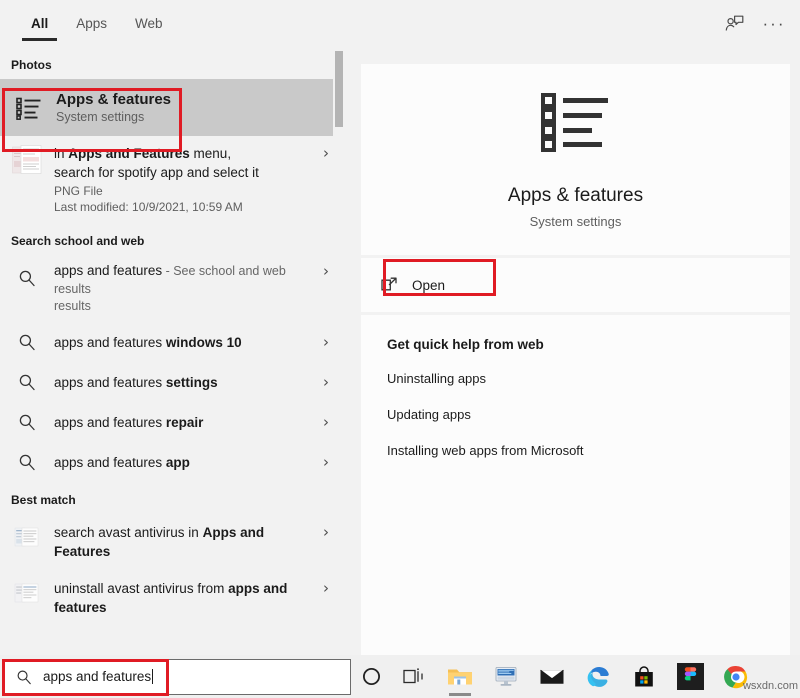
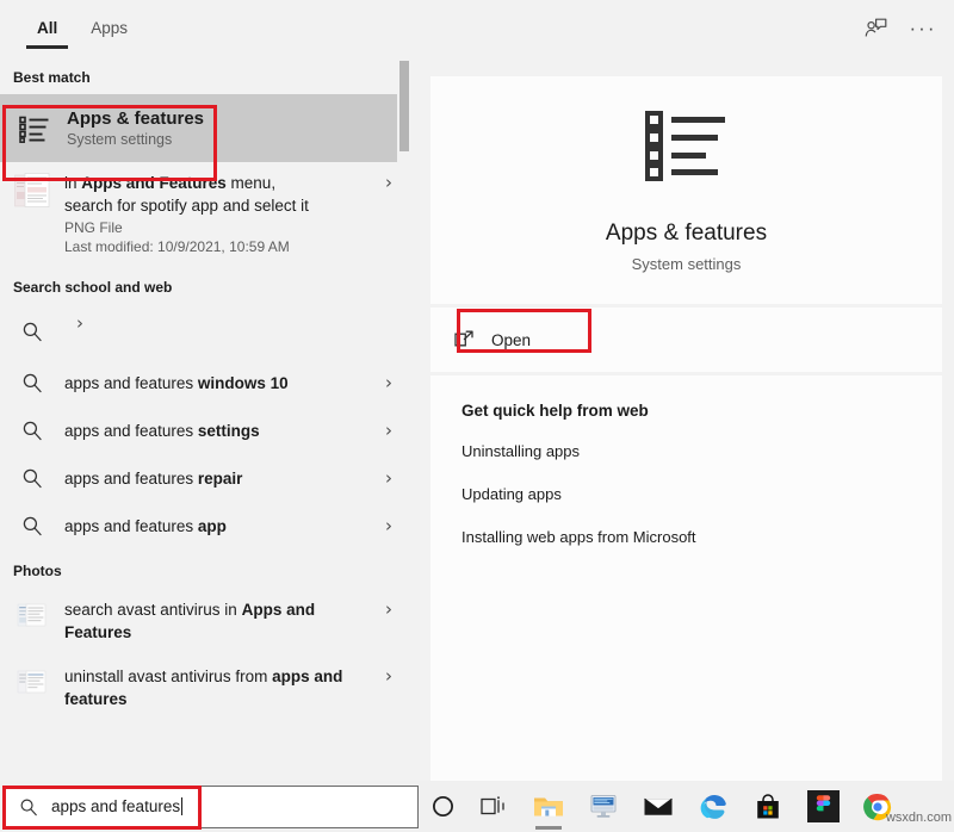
  All
  Apps
- Web
  ···
- Photos
+ Best match
  Apps & features
  System settings
  in Apps and Features menu,
  search for spotify app and select it
  PNG File
  Last modified: 10/9/2021, 10:59 AM
  ›
  Search school and web
- apps and features - See school and web results
- results
  ›
  apps and features windows 10
  ›
  apps and features settings
  ›
  apps and features repair
  ›
  apps and features app
  ›
- Best match
+ Photos
  search avast antivirus in Apps and Features
  ›
  uninstall avast antivirus from apps and features
  ›
  Apps & features
  System settings
  Open
  Get quick help from web
  Uninstalling apps
  Updating apps
  Installing web apps from Microsoft
  apps and features
  wsxdn.com
